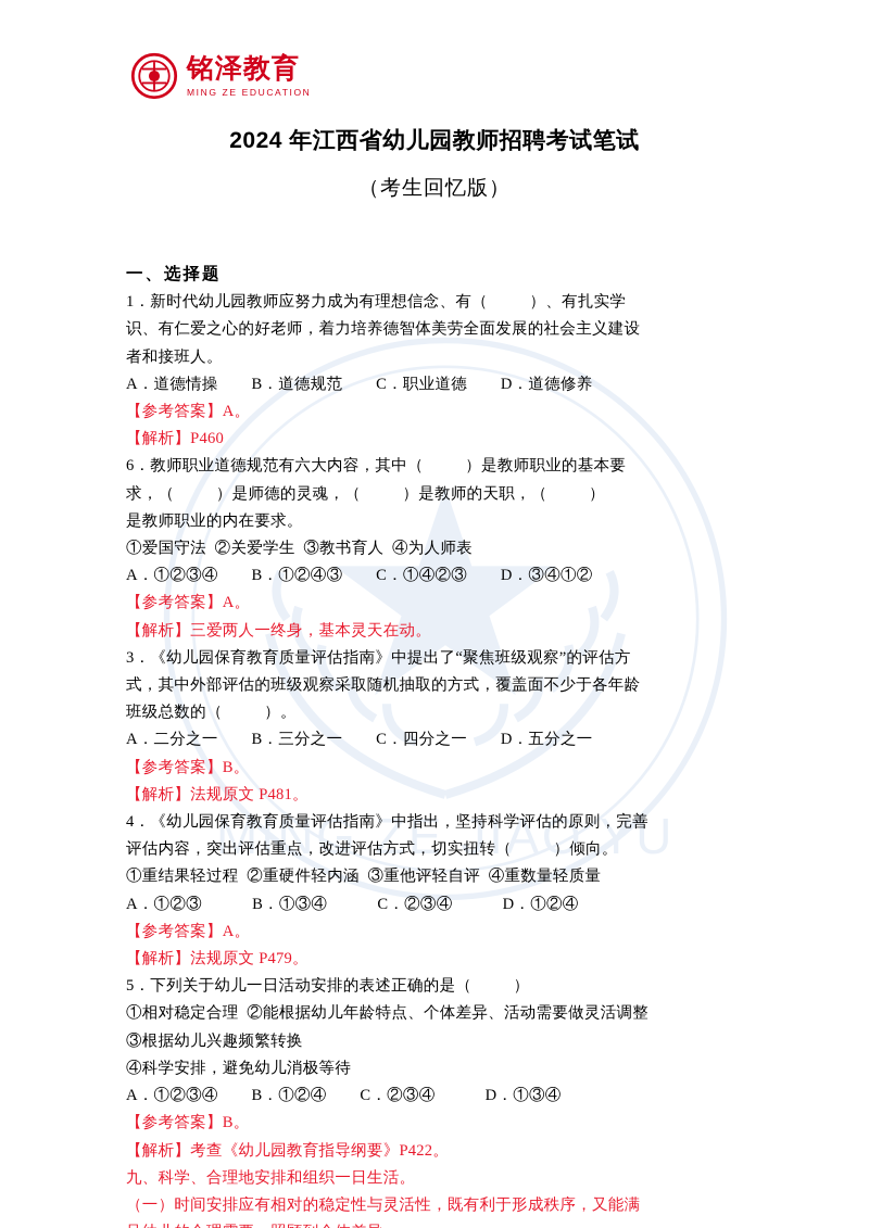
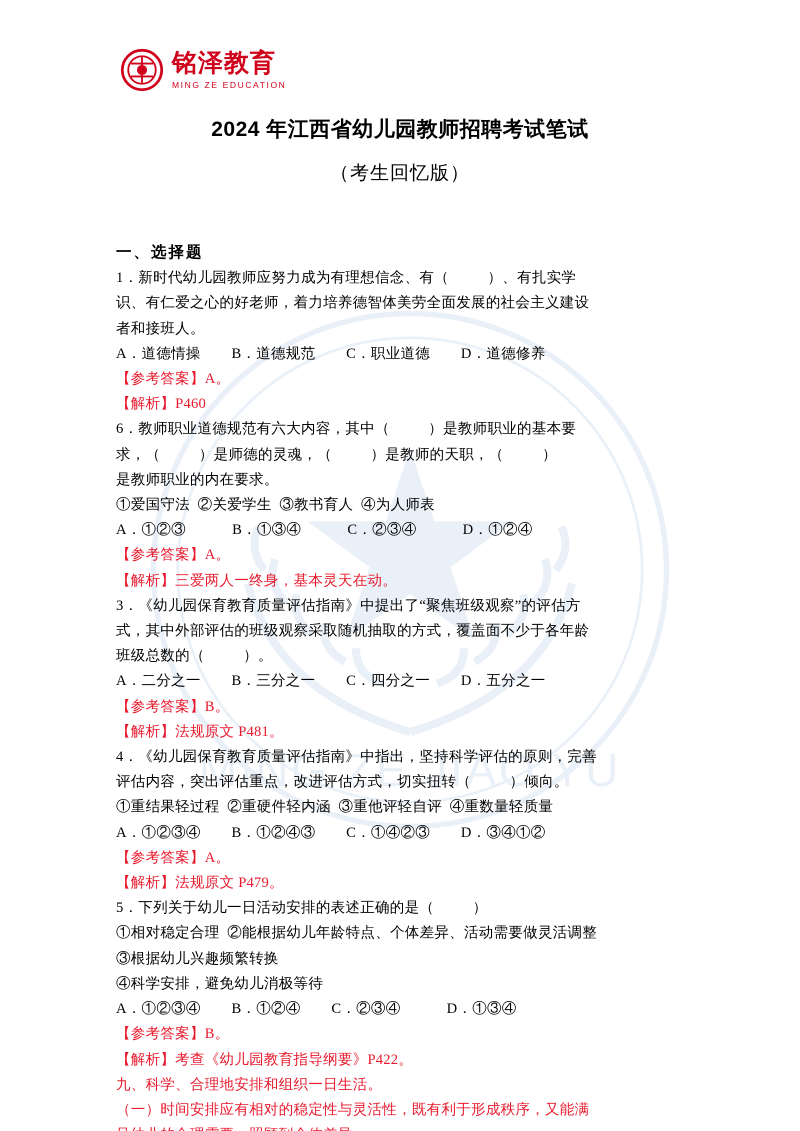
  MING ZE JIAO YU
  铭泽教育
  MING ZE EDUCATION
  2024 年江西省幼儿园教师招聘考试笔试
  （考生回忆版）
  一、选择题
  1．新时代幼儿园教师应努力成为有理想信念、有（ ）、有扎实学
  识、有仁爱之心的好老师，着力培养德智体美劳全面发展的社会主义建设
  者和接班人。
  A．道德情操 B．道德规范 C．职业道德 D．道德修养
  【参考答案】A。
  【解析】P460
  6．教师职业道德规范有六大内容，其中（ ）是教师职业的基本要
  求，（ ）是师德的灵魂，（ ）是教师的天职，（ ）
  是教师职业的内在要求。
  ①爱国守法 ②关爱学生 ③教书育人 ④为人师表
- A．①②③④ B．①②④③ C．①④②③ D．③④①②
+ A．①②③ B．①③④ C．②③④ D．①②④
  【参考答案】A。
  【解析】三爱两人一终身，基本灵天在动。
  3．《幼儿园保育教育质量评估指南》中提出了“聚焦班级观察”的评估方
  式，其中外部评估的班级观察采取随机抽取的方式，覆盖面不少于各年龄
  班级总数的（ ）。
  A．二分之一 B．三分之一 C．四分之一 D．五分之一
  【参考答案】B。
  【解析】法规原文 P481。
  4．《幼儿园保育教育质量评估指南》中指出，坚持科学评估的原则，完善
  评估内容，突出评估重点，改进评估方式，切实扭转（ ）倾向。
  ①重结果轻过程 ②重硬件轻内涵 ③重他评轻自评 ④重数量轻质量
- A．①②③ B．①③④ C．②③④ D．①②④
+ A．①②③④ B．①②④③ C．①④②③ D．③④①②
  【参考答案】A。
  【解析】法规原文 P479。
  5．下列关于幼儿一日活动安排的表述正确的是（ ）
  ①相对稳定合理 ②能根据幼儿年龄特点、个体差异、活动需要做灵活调整
  ③根据幼儿兴趣频繁转换
  ④科学安排，避免幼儿消极等待
  A．①②③④ B．①②④ C．②③④ D．①③④
  【参考答案】B。
  【解析】考查《幼儿园教育指导纲要》P422。
  九、科学、合理地安排和组织一日生活。
  （一）时间安排应有相对的稳定性与灵活性，既有利于形成秩序，又能满
